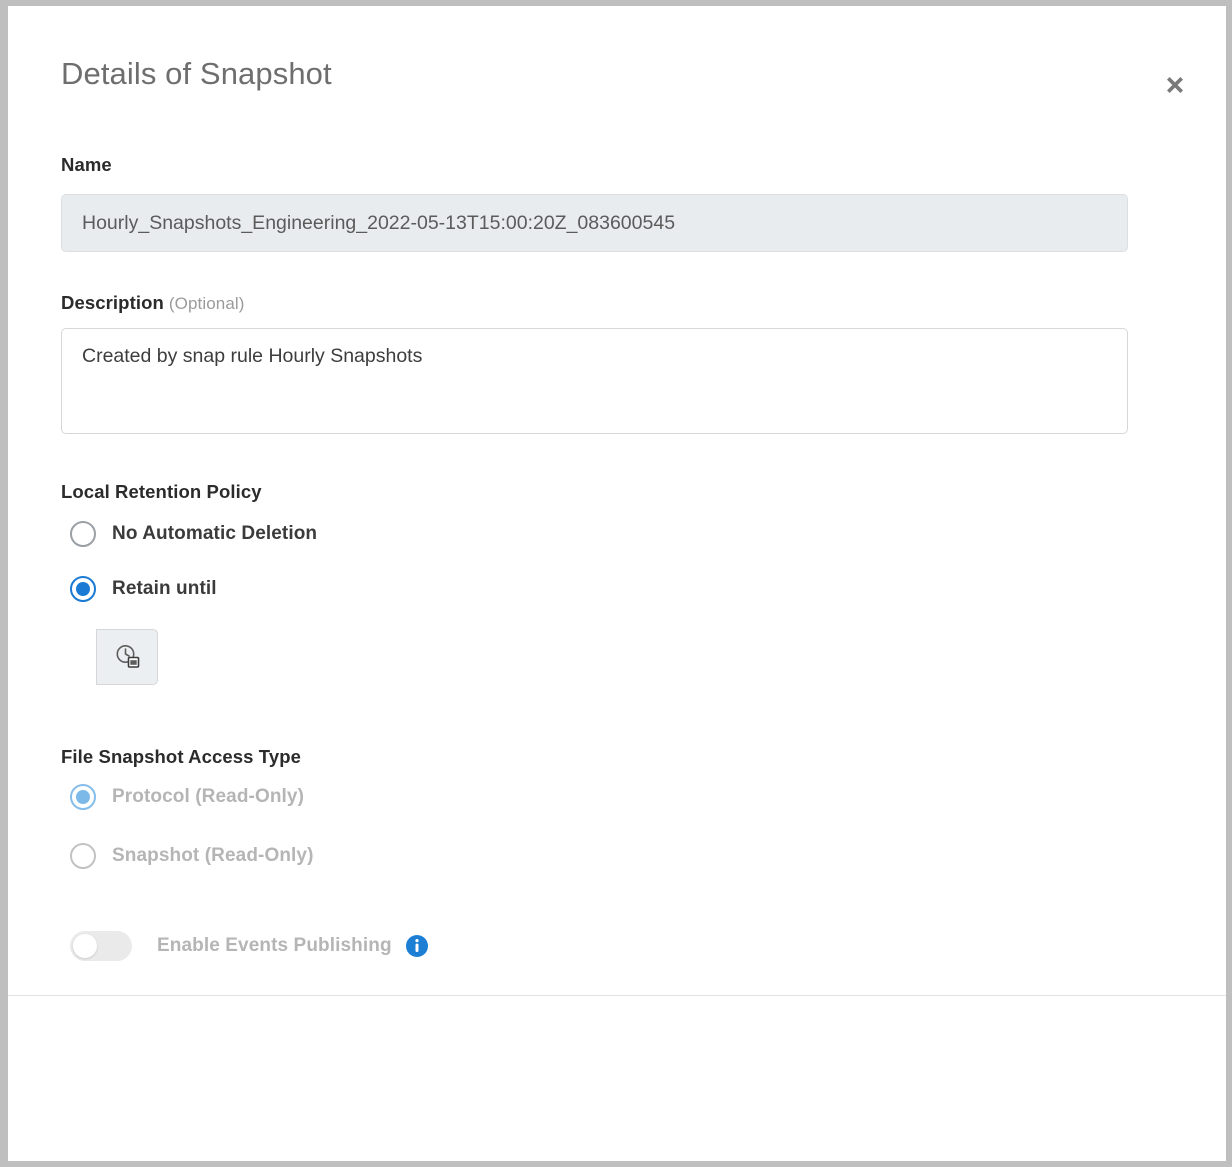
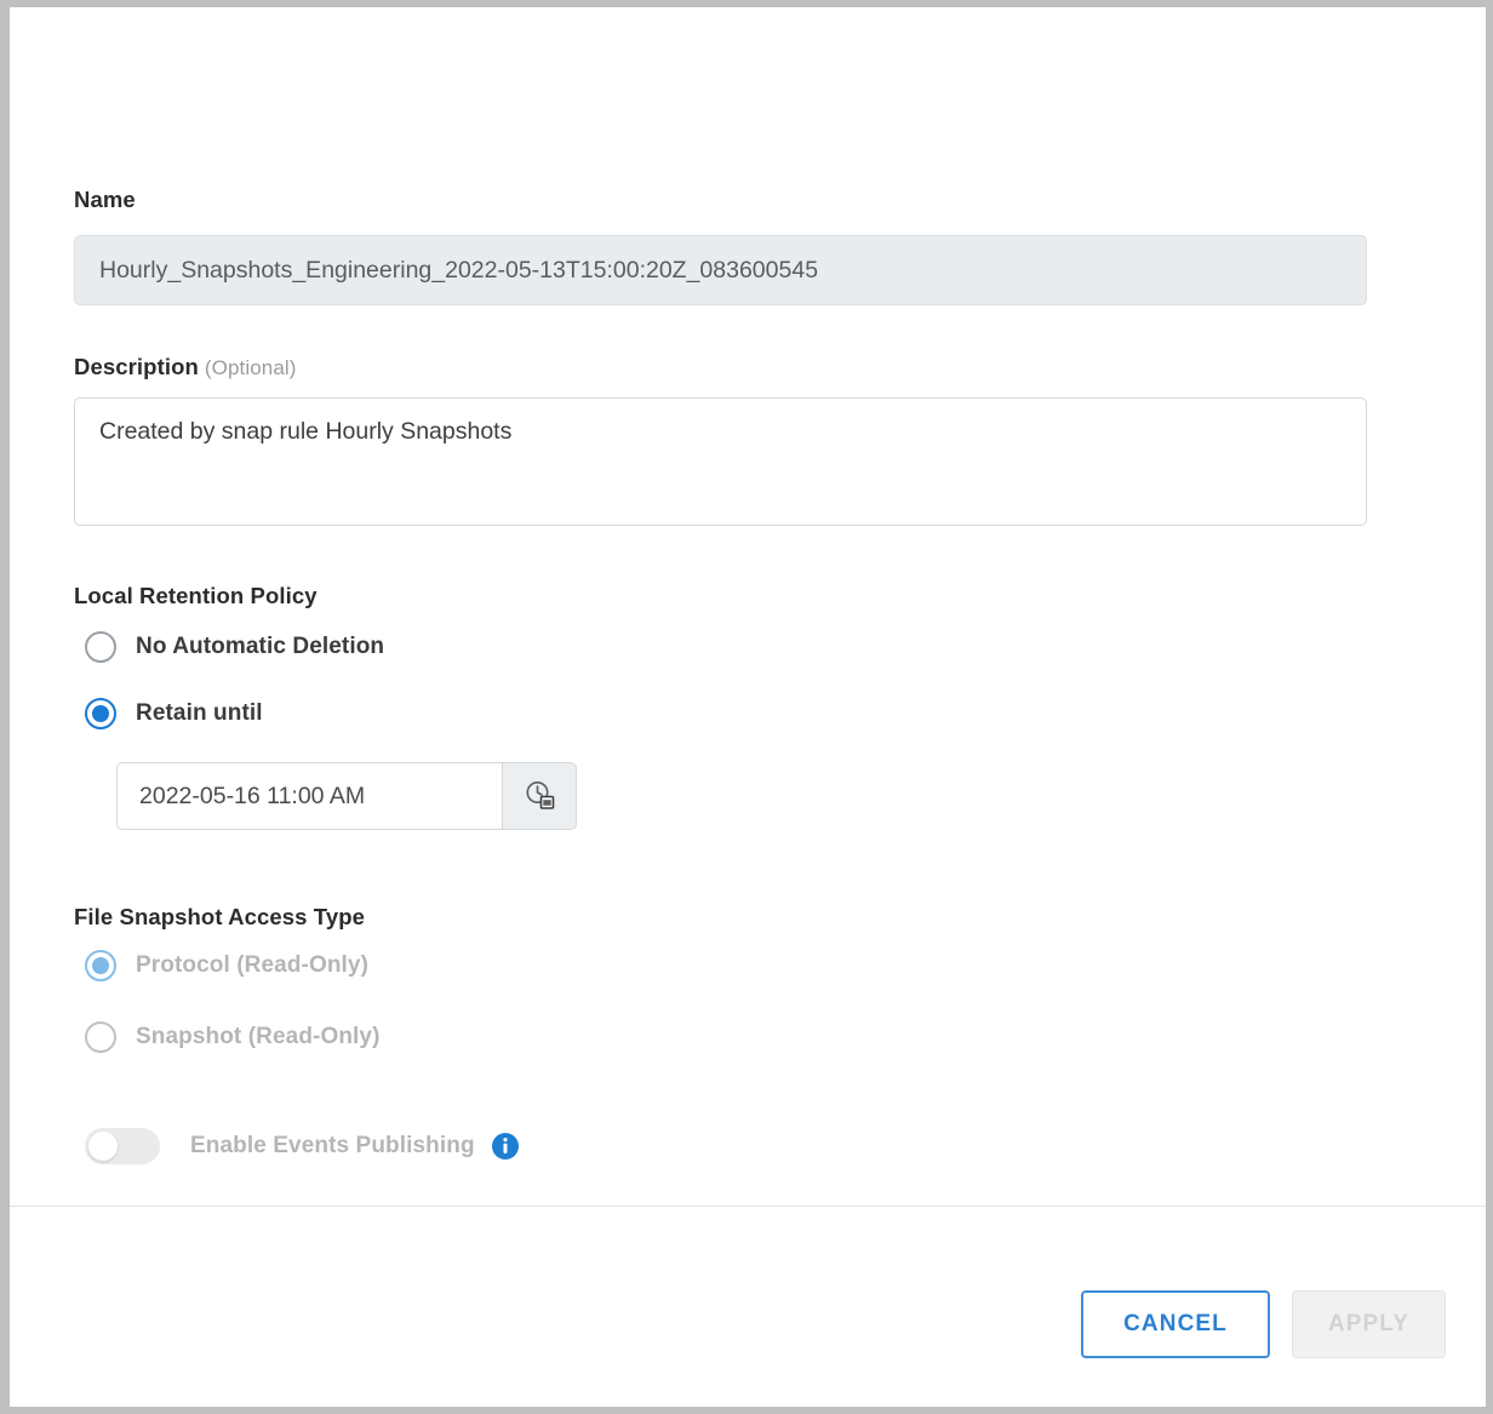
- Details of Snapshot
  Name
  Hourly_Snapshots_Engineering_2022-05-13T15:00:20Z_083600545
  Description (Optional)
  Created by snap rule Hourly Snapshots
  Local Retention Policy
  No Automatic Deletion
  Retain until
+ 2022-05-16 11:00 AM
  File Snapshot Access Type
  Protocol (Read-Only)
  Snapshot (Read-Only)
  Enable Events Publishing
+ CANCEL
+ APPLY
